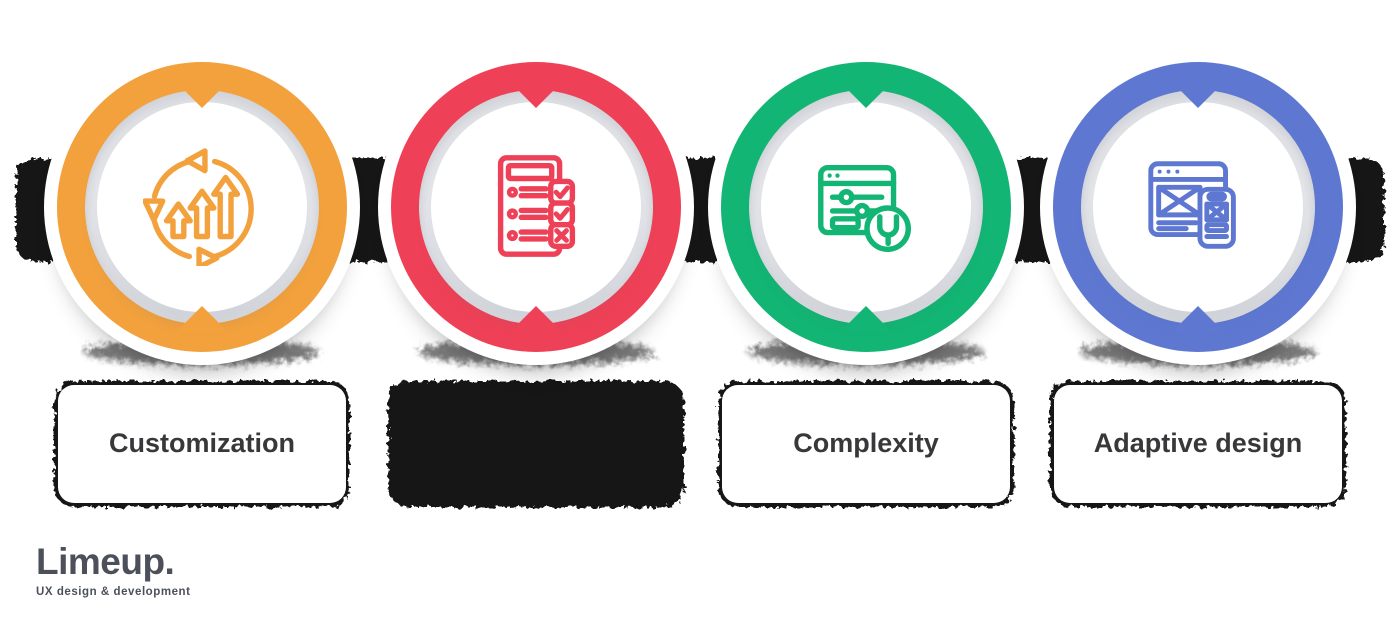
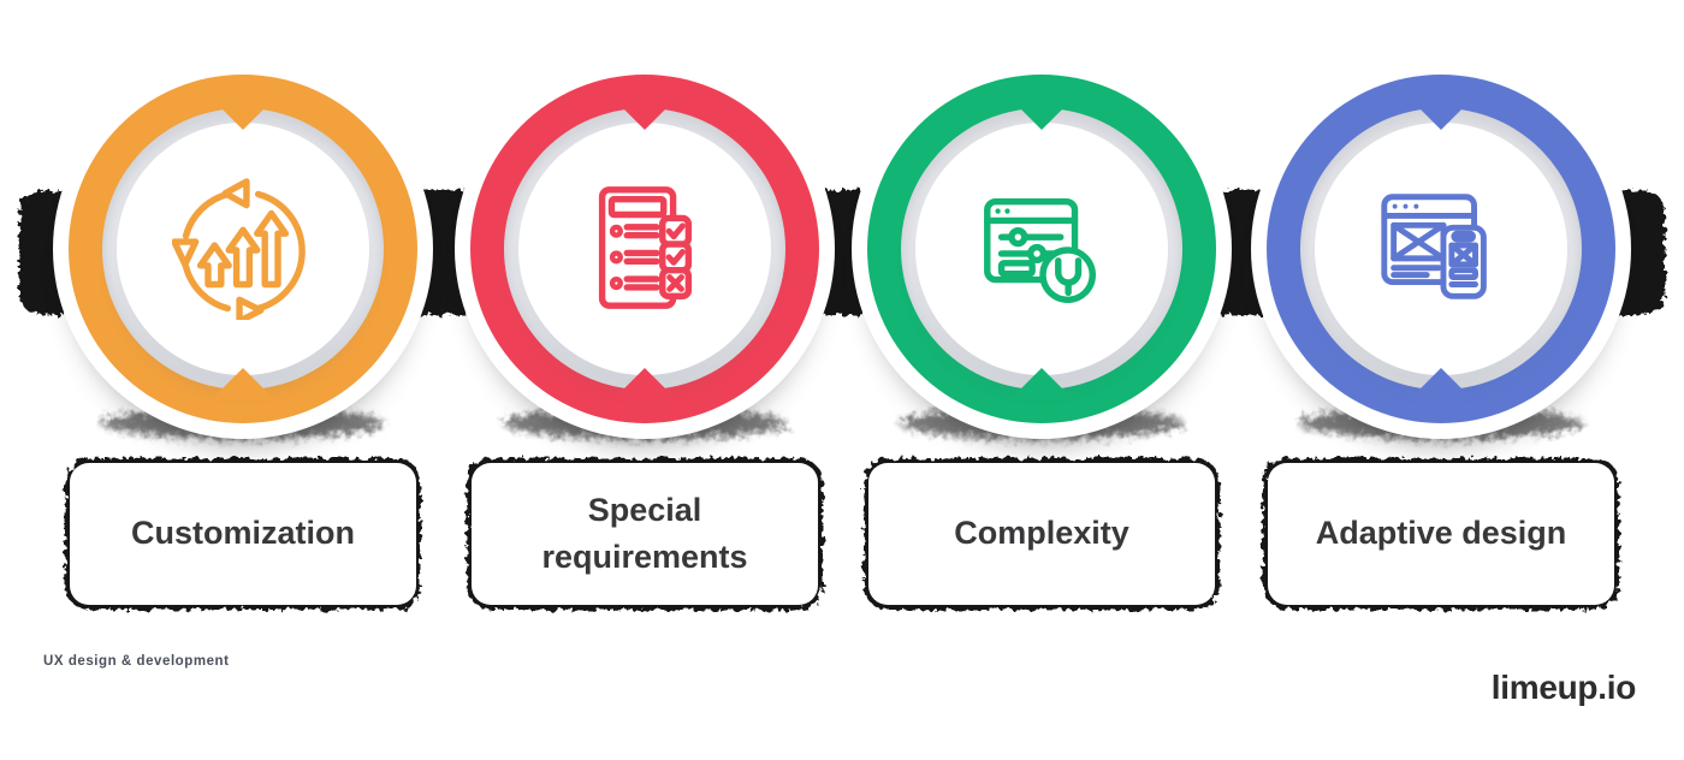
  Customization
+ Special requirements
  Complexity
  Adaptive design
- Limeup.
  UX design & development
+ limeup.io
